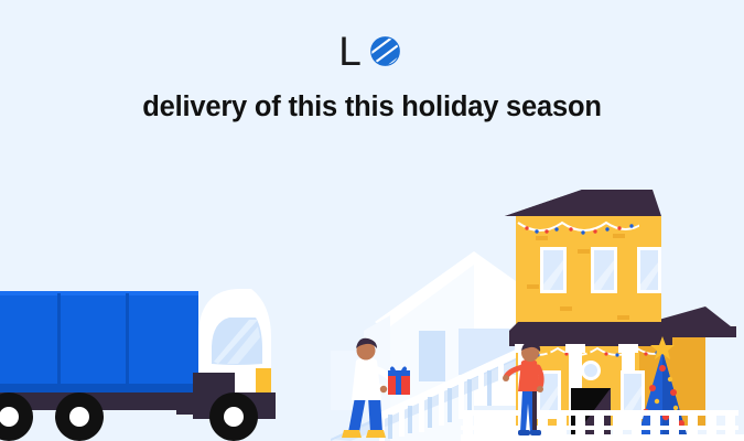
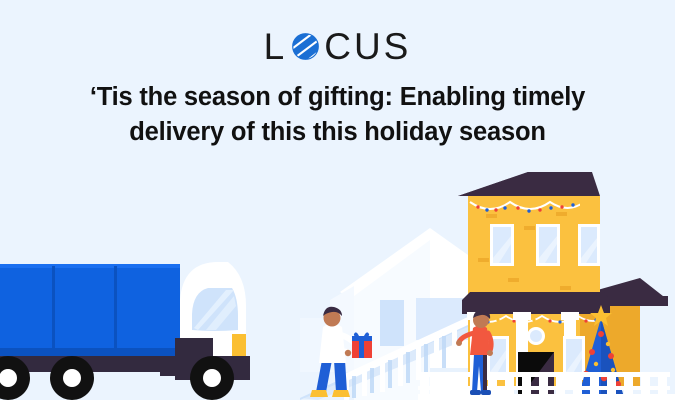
  L
+ CUS
+ ‘Tis the season of gifting: Enabling timely
  delivery of this this holiday season
